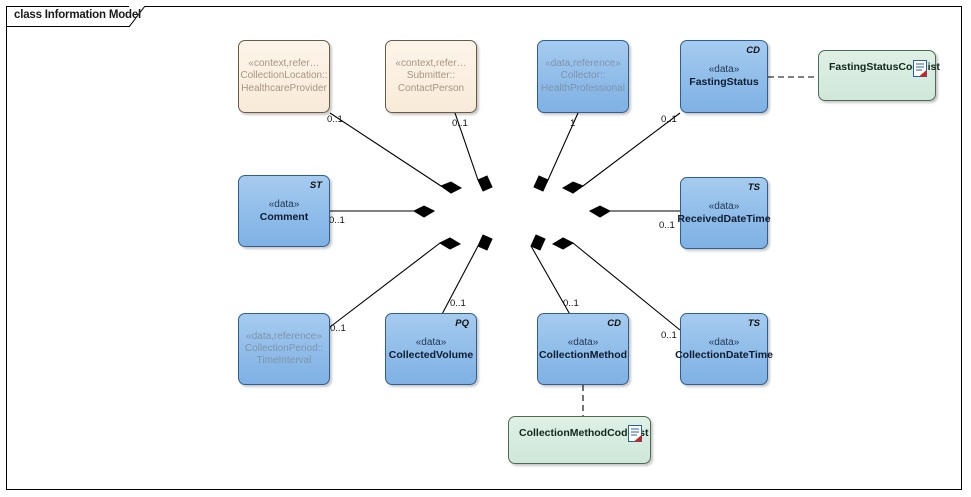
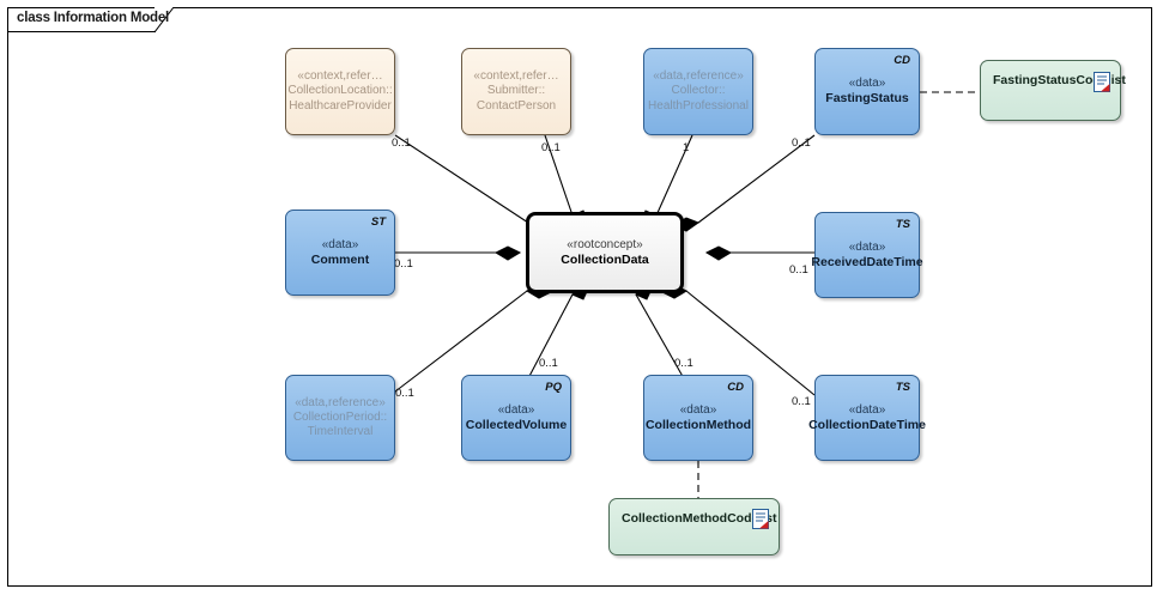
  class Information Model
  0..1
  0..1
  1
  0..1
  0..1
  0..1
  0..1
  0..1
  0..1
  0..1
  «context,refer…
  CollectionLocation::
  HealthcareProvider
  «context,refer…
  Submitter::
  ContactPerson
  «data,reference»
  Collector::
  HealthProfessional
  CD
  «data»
  FastingStatus
  FastingStatusCoist
  ST
  «data»
  Comment
+ «rootconcept»
+ CollectionData
  TS
  «data»
  ReceivedDateTime
  «data,reference»
  CollectionPeriod::
  TimeInterval
  PQ
  «data»
  CollectedVolume
  CD
  «data»
  CollectionMethod
  TS
  «data»
  CollectionDateTime
  CollectionMethodCodst
